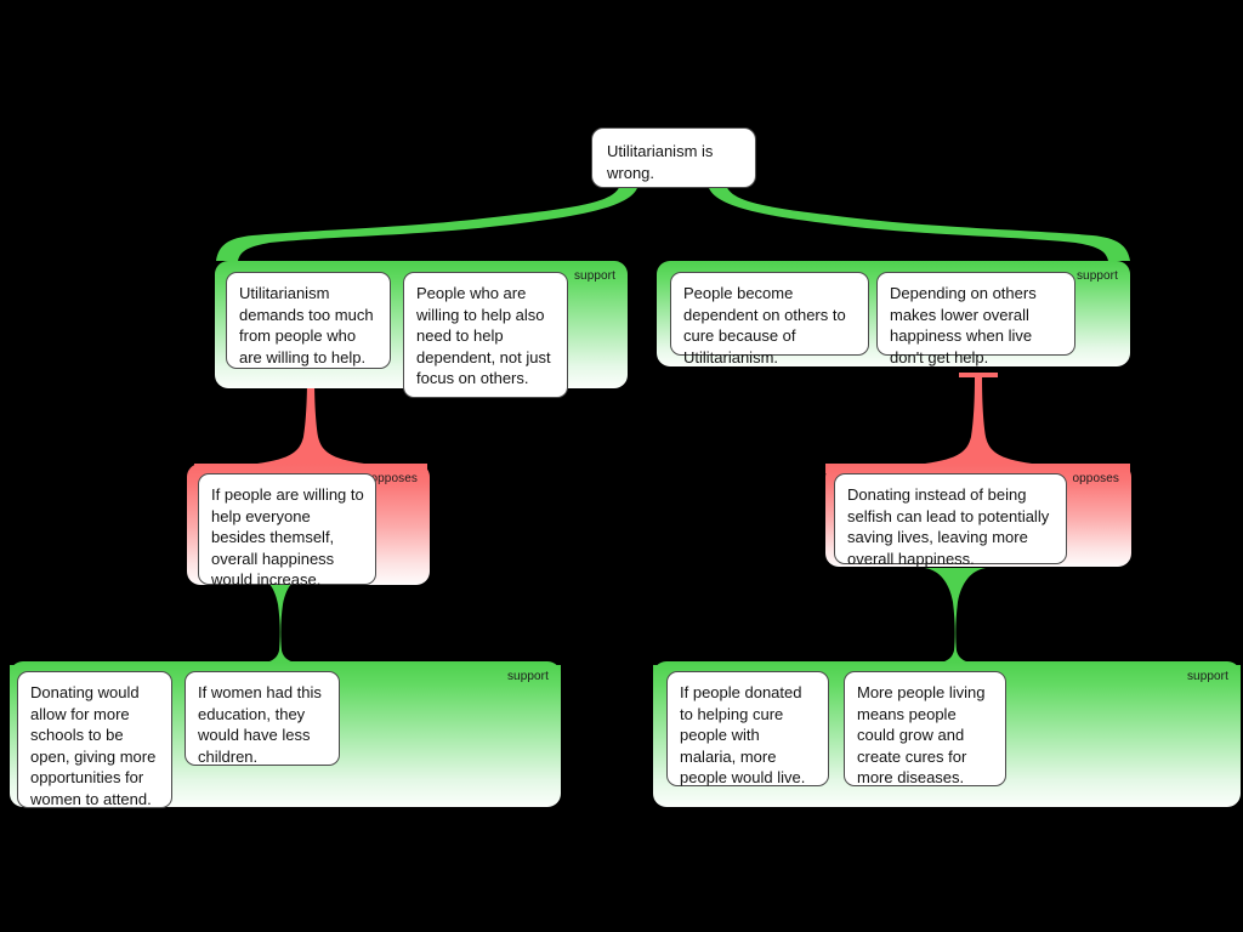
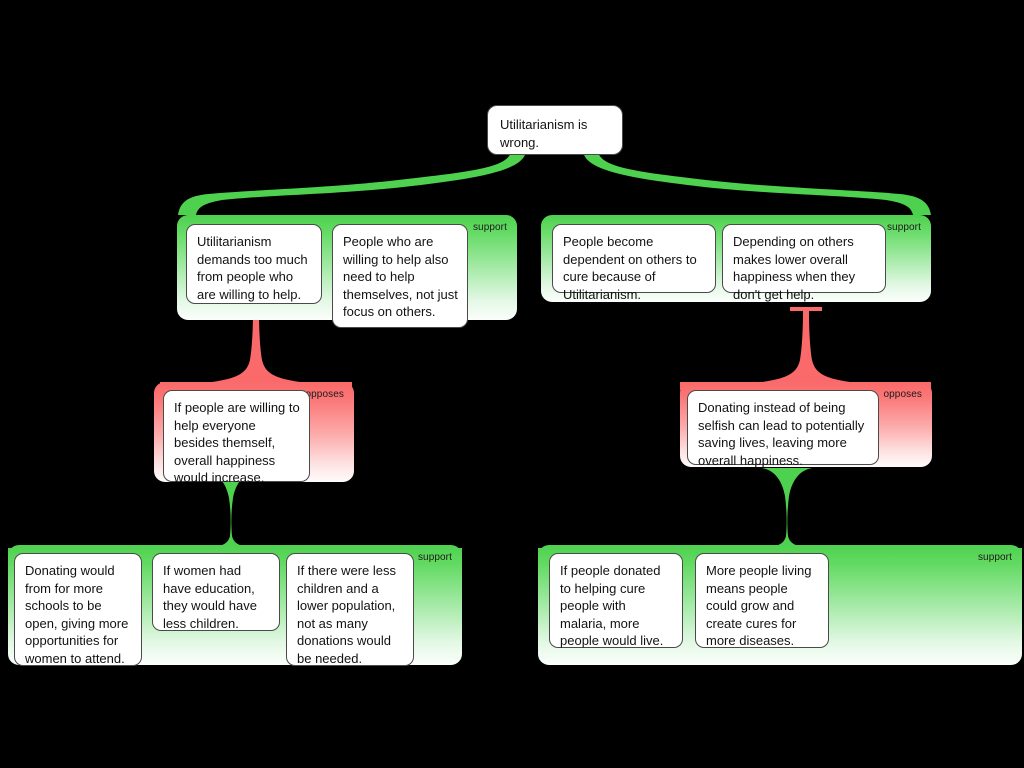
  Utilitarianism is wrong.
  support
  Utilitarianism demands too much from people who are willing to help.
- People who are willing to help also need to help dependent, not just focus on others.
+ People who are willing to help also need to help themselves, not just focus on others.
  support
  People become dependent on others to cure because of Utilitarianism.
- Depending on others makes lower overall happiness when live don't get help.
+ Depending on others makes lower overall happiness when they don't get help.
  pposes
  If people are willing to help everyone besides themself, overall happiness would increase.
  opposes
  Donating instead of being selfish can lead to potentially saving lives, leaving more overall happiness.
  support
- Donating would allow for more schools to be open, giving more opportunities for women to attend.
+ Donating would from for more schools to be open, giving more opportunities for women to attend.
- If women had this education, they would have less children.
+ If women had have education, they would have less children.
+ If there were less children and a lower population, not as many donations would be needed.
  support
  If people donated to helping cure people with malaria, more people would live.
  More people living means people could grow and create cures for more diseases.
